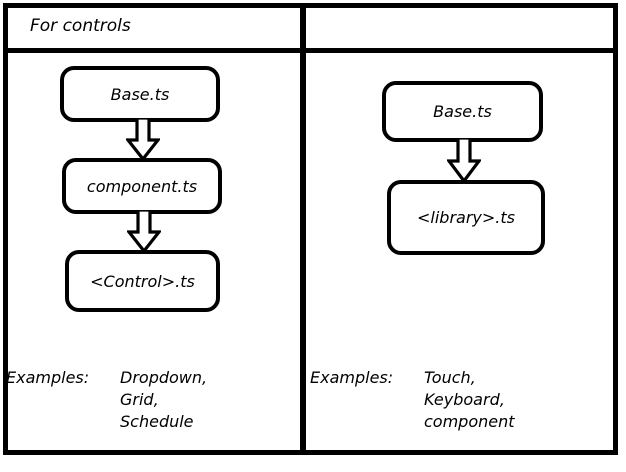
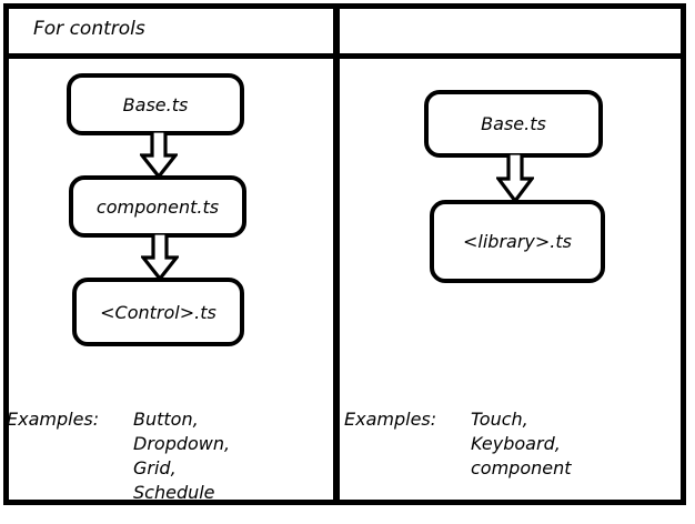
  For controls
  Base.ts
  component.ts
  <Control>.ts
  Base.ts
  <library>.ts
  Examples:
+ Button,
  Dropdown,
  Grid,
  Schedule
  Examples:
  Touch,
  Keyboard,
  component
